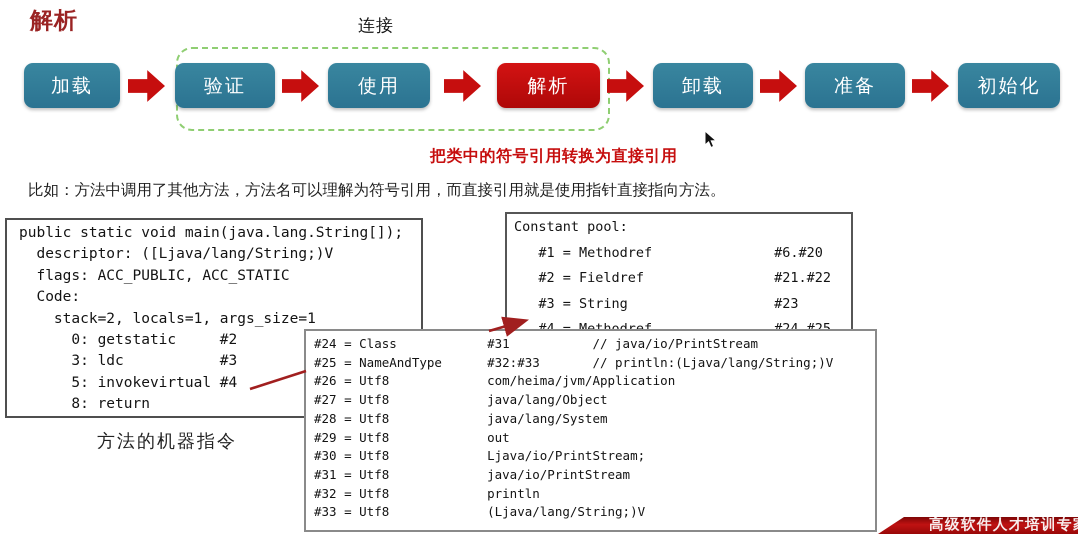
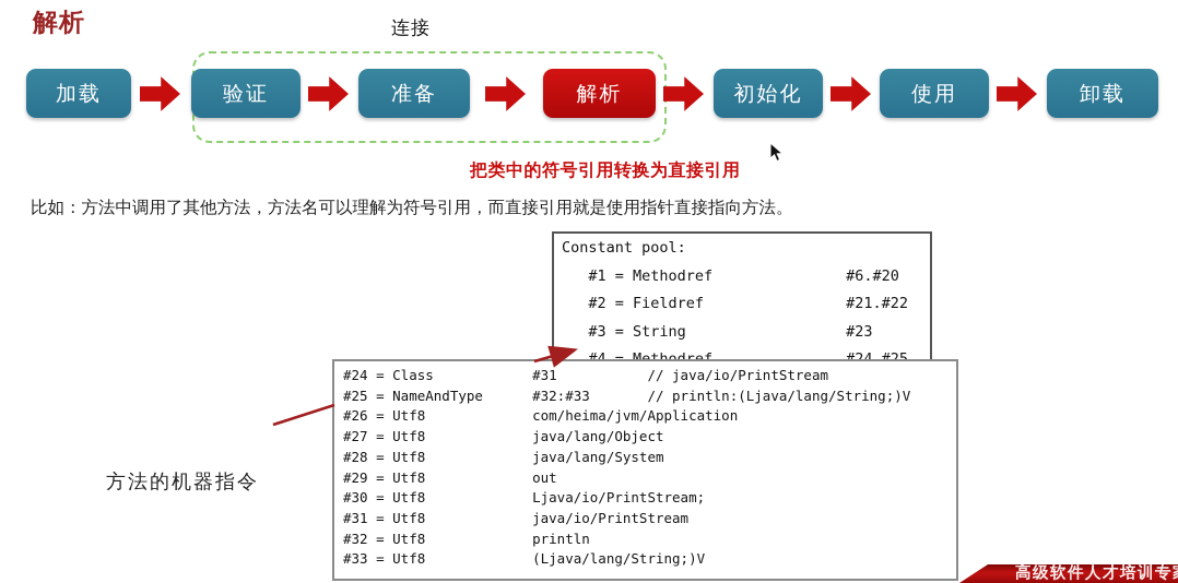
  解析
  连接
  加载
  验证
- 使用
+ 准备
  解析
- 卸载
+ 初始化
- 准备
+ 使用
- 初始化
+ 卸载
  把类中的符号引用转换为直接引用
  比如：方法中调用了其他方法，方法名可以理解为符号引用，而直接引用就是使用指针直接指向方法。
- public static void main(java.lang.String[]);
- descriptor: ([Ljava/lang/String;)V
- flags: ACC_PUBLIC, ACC_STATIC
- Code:
- stack=2, locals=1, args_size=1
- 0: getstatic #2
- 3: ldc #3
- 5: invokevirtual #4
- 8: return
  方法的机器指令
  Constant pool:
  #1 = Methodref #6.#20
  #2 = Fieldref #21.#22
  #3 = String #23
  #24 = Class #31 // java/io/PrintStream
  #25 = NameAndType #32:#33 // println:(Ljava/lang/String;)V
  #26 = Utf8 com/heima/jvm/Application
  #27 = Utf8 java/lang/Object
  #28 = Utf8 java/lang/System
  #29 = Utf8 out
  #30 = Utf8 Ljava/io/PrintStream;
  #31 = Utf8 java/io/PrintStream
  #32 = Utf8 println
  #33 = Utf8 (Ljava/lang/String;)V
  高级软件人才培训专
